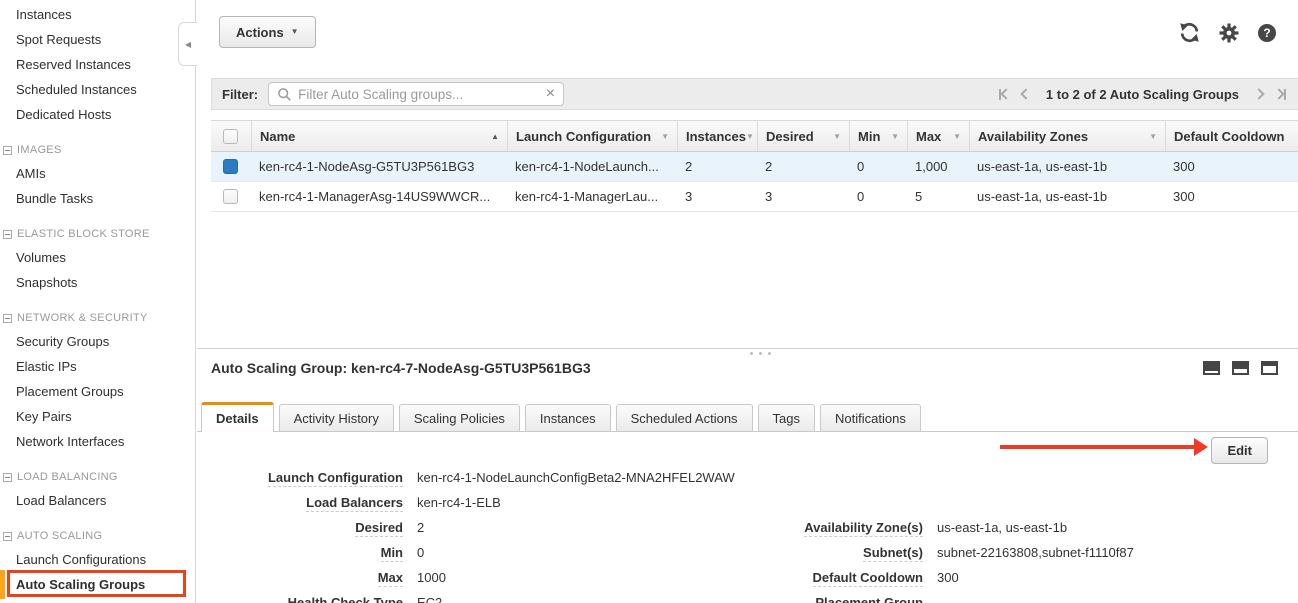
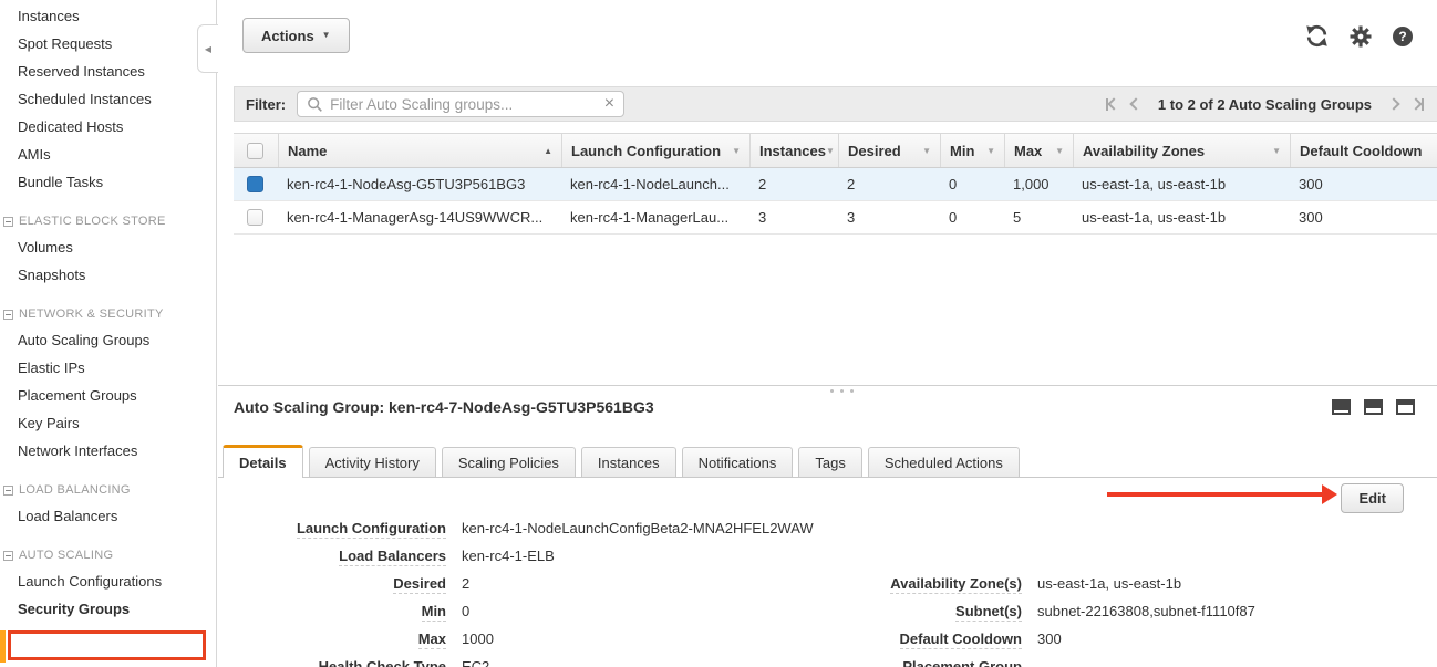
  Instances
  Spot Requests
  Reserved Instances
  Scheduled Instances
  Dedicated Hosts
- IMAGES
  AMIs
  Bundle Tasks
  ELASTIC BLOCK STORE
  Volumes
  Snapshots
  NETWORK & SECURITY
- Security Groups
+ Auto Scaling Groups
  Elastic IPs
  Placement Groups
  Key Pairs
  Network Interfaces
  LOAD BALANCING
  Load Balancers
  AUTO SCALING
  Launch Configurations
- Auto Scaling Groups
+ Security Groups
  ◀
  Actions
  ▼
  ?
  Filter:
  Filter Auto Scaling groups...
  ×
  1 to 2 of 2 Auto Scaling Groups
  Name
  ▲
  Launch Configuration
  ▼
  Instances
  ▼
  Desired
  ▼
  Min
  ▼
  Max
  ▼
  Availability Zones
  ▼
  Default Cooldown
  ken-rc4-1-NodeAsg-G5TU3P561BG3
  ken-rc4-1-NodeLaunch...
  2
  2
  0
  1,000
  us-east-1a, us-east-1b
  300
  ken-rc4-1-ManagerAsg-14US9WWCR...
  ken-rc4-1-ManagerLau...
  3
  3
  0
  5
  us-east-1a, us-east-1b
  300
  Auto Scaling Group: ken-rc4-7-NodeAsg-G5TU3P561BG3
  Details
  Activity History
  Scaling Policies
  Instances
- Scheduled Actions
+ Notifications
  Tags
- Notifications
+ Scheduled Actions
  Edit
  Launch Configuration ken-rc4-1-NodeLaunchConfigBeta2-MNA2HFEL2WAW
  Load Balancers ken-rc4-1-ELB
  Desired 2
  Min 0
  Max 1000
  Availability Zone(s) us-east-1a, us-east-1b
  Subnet(s) subnet-22163808,subnet-f1110f87
  Default Cooldown 300
